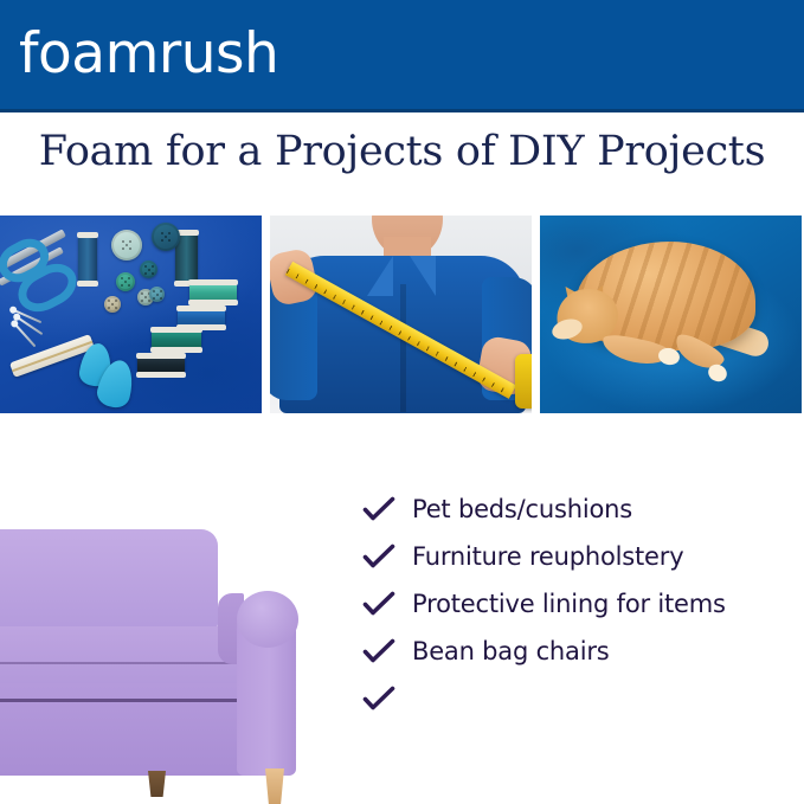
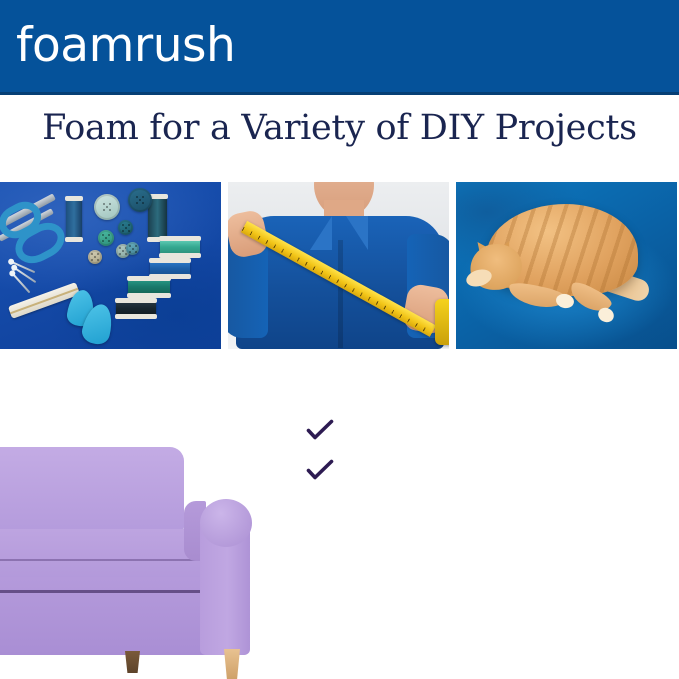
  foamrush
- Foam for a Projects of DIY Projects
+ Foam for a Variety of DIY Projects
- Pet beds/cushions
- Furniture reupholstery
- Protective lining for items
- Bean bag chairs
